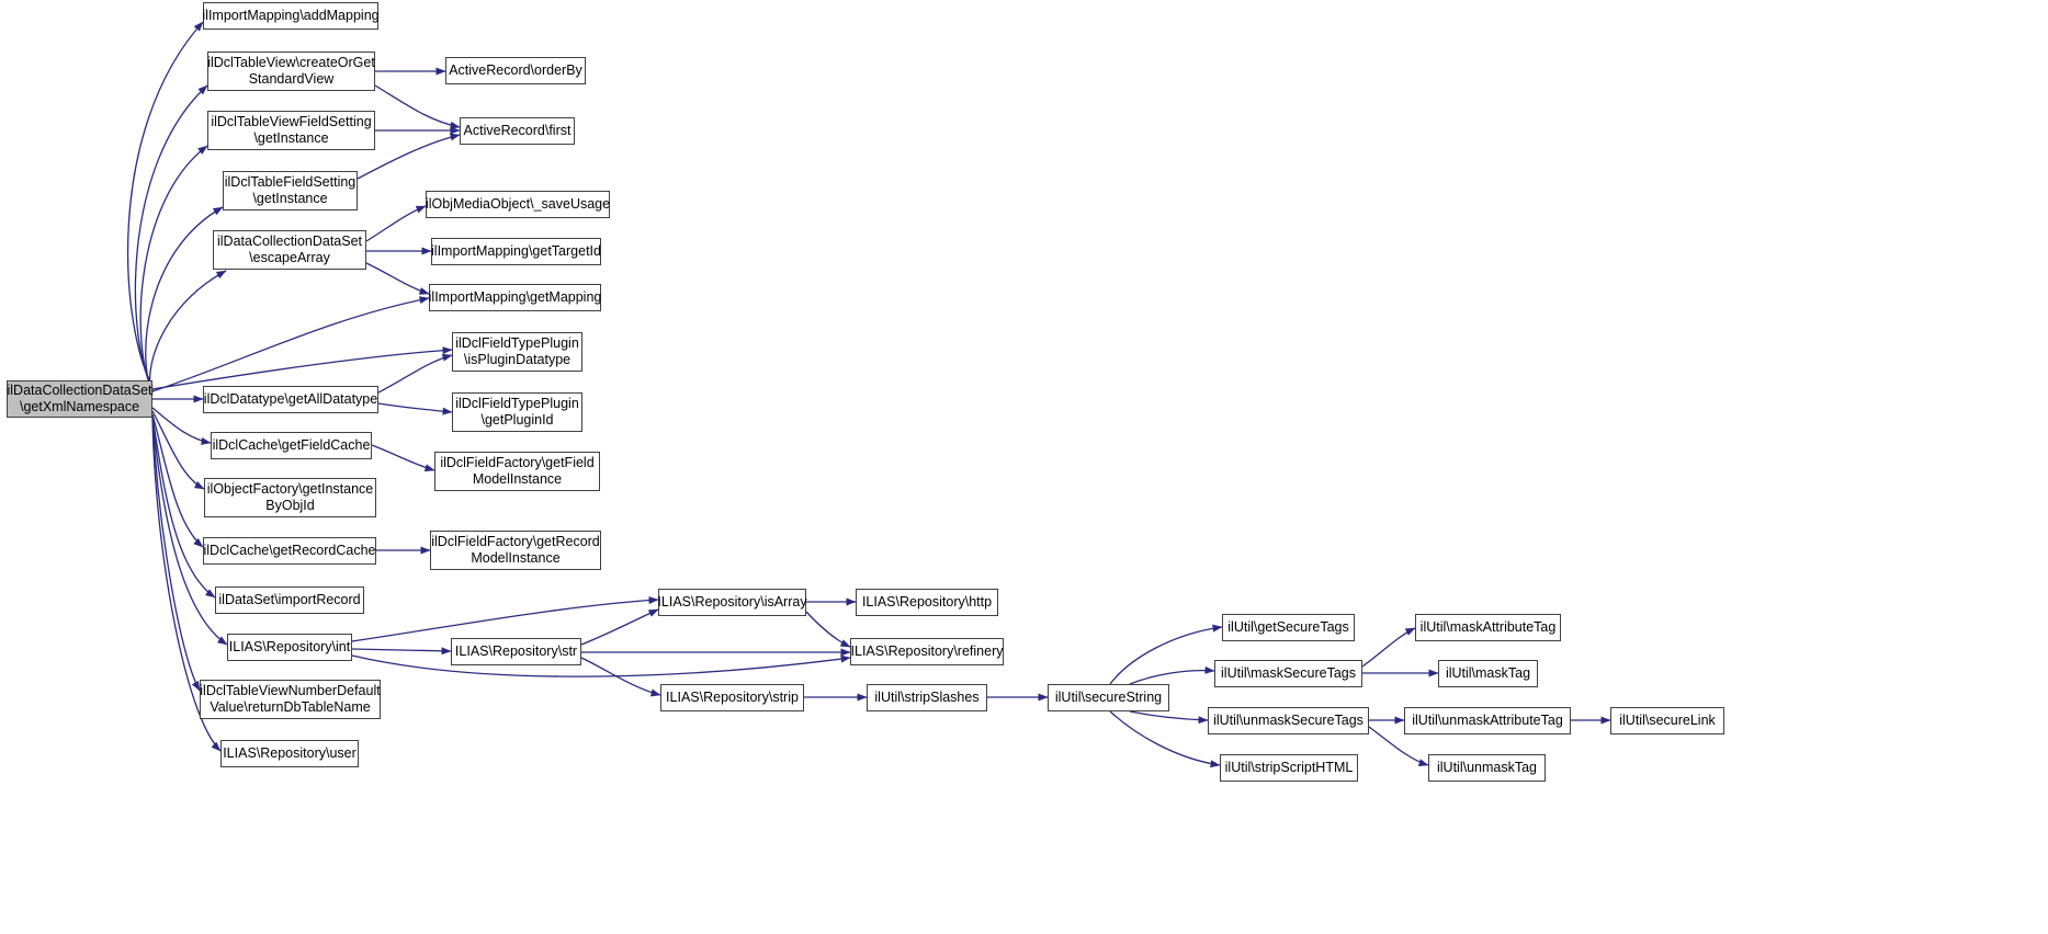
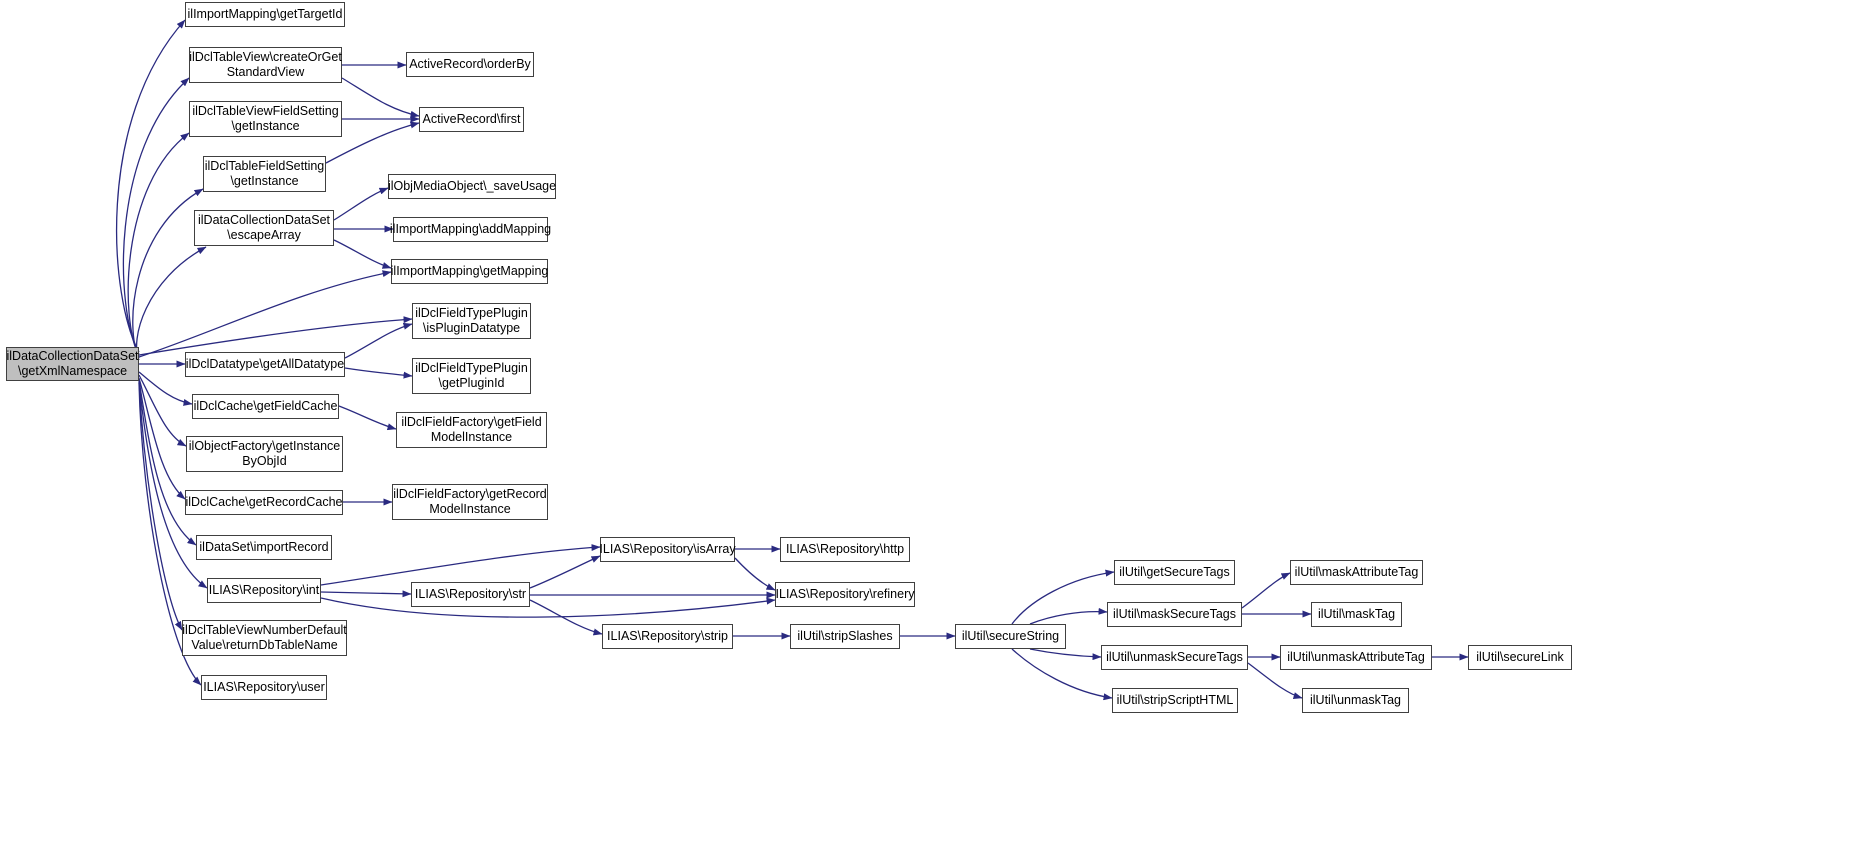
  ilDataCollectionDataSet
  \getXmlNamespace
- ilImportMapping\addMapping
+ ilImportMapping\getTargetId
  ilDclTableView\createOrGet
  StandardView
  ilDclTableViewFieldSetting
  \getInstance
  ilDclTableFieldSetting
  \getInstance
  ilDataCollectionDataSet
  \escapeArray
  ilDclDatatype\getAllDatatype
  ilDclCache\getFieldCache
  ilObjectFactory\getInstance
  ByObjId
  ilDclCache\getRecordCache
  ilDataSet\importRecord
  ILIAS\Repository\int
  ilDclTableViewNumberDefault
  Value\returnDbTableName
  ILIAS\Repository\user
  ActiveRecord\orderBy
  ActiveRecord\first
  ilObjMediaObject\_saveUsage
- ilImportMapping\getTargetId
+ ilImportMapping\addMapping
  ilImportMapping\getMapping
  ilDclFieldTypePlugin
  \isPluginDatatype
  ilDclFieldTypePlugin
  \getPluginId
  ilDclFieldFactory\getField
  ModelInstance
  ilDclFieldFactory\getRecord
  ModelInstance
  ILIAS\Repository\isArray
  ILIAS\Repository\str
  ILIAS\Repository\strip
  ILIAS\Repository\http
  ILIAS\Repository\refinery
  ilUtil\stripSlashes
  ilUtil\secureString
  ilUtil\getSecureTags
  ilUtil\maskSecureTags
  ilUtil\unmaskSecureTags
  ilUtil\stripScriptHTML
  ilUtil\maskAttributeTag
  ilUtil\maskTag
  ilUtil\unmaskAttributeTag
  ilUtil\unmaskTag
  ilUtil\secureLink
